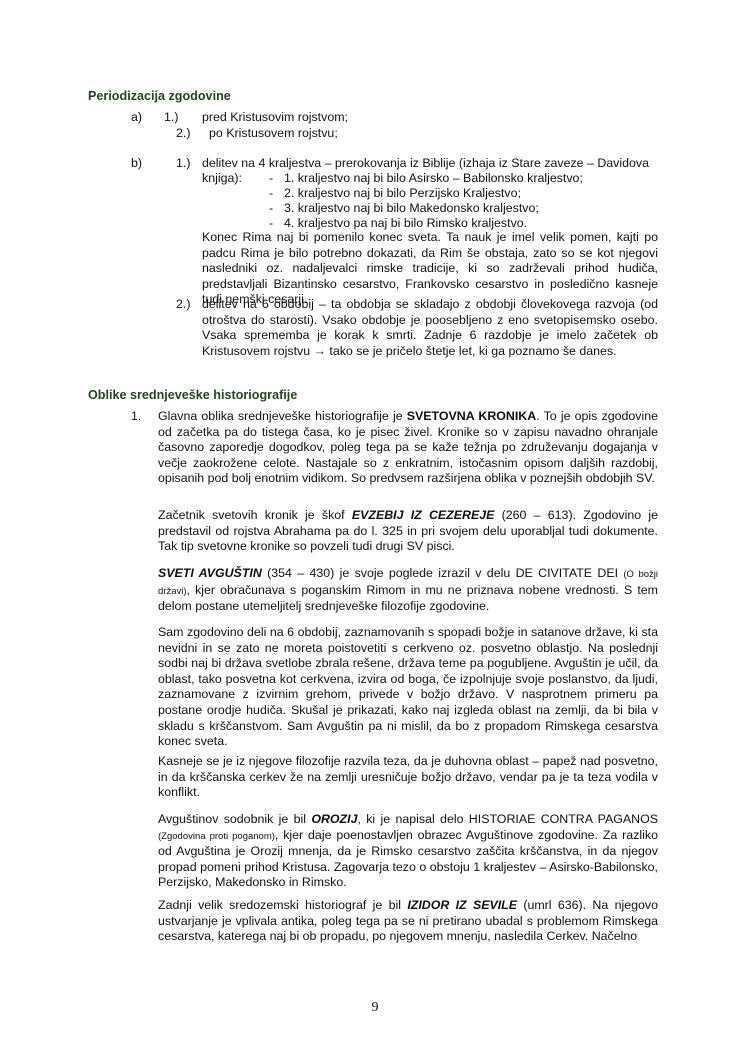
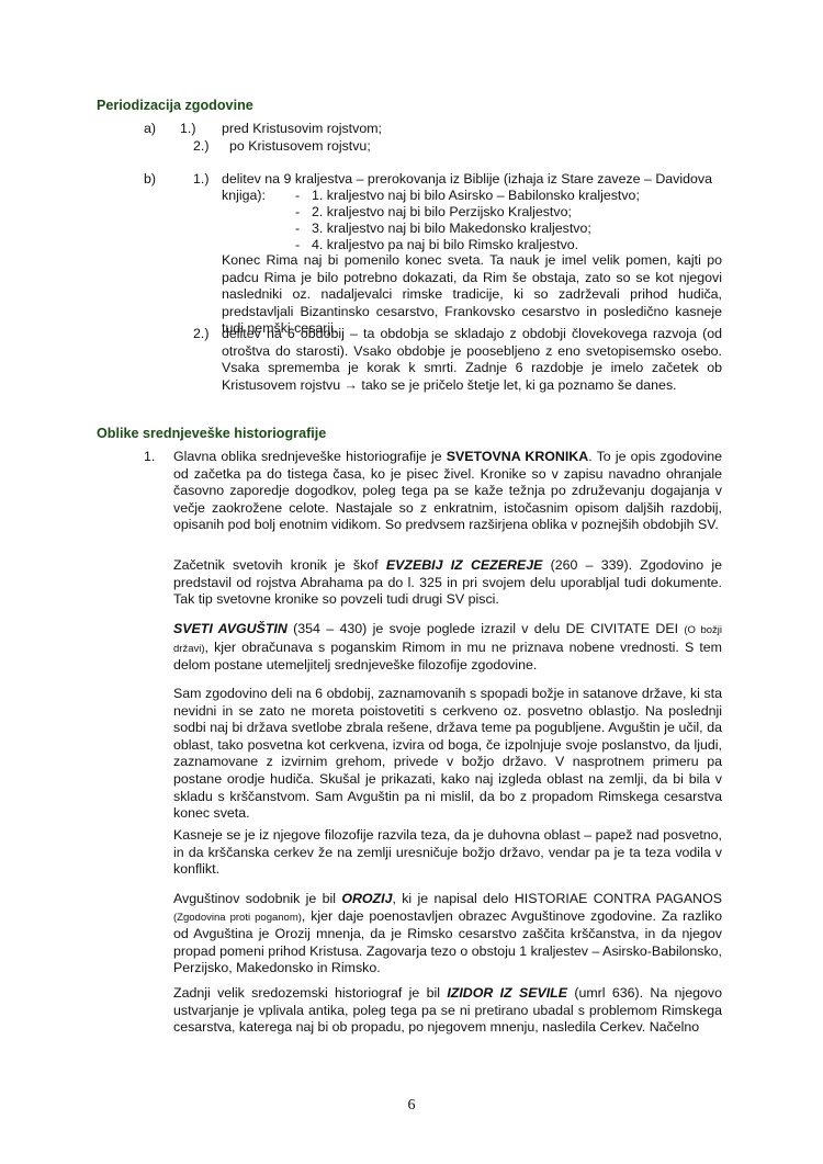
  Periodizacija zgodovine
  a)
  1.)
  pred Kristusovim rojstvom;
  2.)
  po Kristusovem rojstvu;
  b)
  1.)
- delitev na 4 kraljestva – prerokovanja iz Biblije (izhaja iz Stare zaveze – Davidova
+ delitev na 9 kraljestva – prerokovanja iz Biblije (izhaja iz Stare zaveze – Davidova
  knjiga):
  -
  1. kraljestvo naj bi bilo Asirsko – Babilonsko kraljestvo;
  -
  2. kraljestvo naj bi bilo Perzijsko Kraljestvo;
  -
  3. kraljestvo naj bi bilo Makedonsko kraljestvo;
  -
  4. kraljestvo pa naj bi bilo Rimsko kraljestvo.
  Konec Rima naj bi pomenilo konec sveta. Ta nauk je imel velik pomen, kajti po padcu Rima je bilo potrebno dokazati, da Rim še obstaja, zato so se kot njegovi nasledniki oz. nadaljevalci rimske tradicije, ki so zadrževali prihod hudiča, predstavljali Bizantinsko cesarstvo, Frankovsko cesarstvo in posledično kasneje tudi nemški cesarji.
  2.)
  delitev na 6 obdobij – ta obdobja se skladajo z obdobji človekovega razvoja (od otroštva do starosti). Vsako obdobje je poosebljeno z eno svetopisemsko osebo. Vsaka sprememba je korak k smrti. Zadnje 6 razdobje je imelo začetek ob Kristusovem rojstvu → tako se je pričelo štetje let, ki ga poznamo še danes.
  Oblike srednjeveške historiografije
  1.
  Glavna oblika srednjeveške historiografije je SVETOVNA KRONIKA. To je opis zgodovine od začetka pa do tistega časa, ko je pisec živel. Kronike so v zapisu navadno ohranjale časovno zaporedje dogodkov, poleg tega pa se kaže težnja po združevanju dogajanja v večje zaokrožene celote. Nastajale so z enkratnim, istočasnim opisom daljših razdobij, opisanih pod bolj enotnim vidikom. So predvsem razširjena oblika v poznejših obdobjih SV.
- Začetnik svetovih kronik je škof EVZEBIJ IZ CEZEREJE (260 – 613). Zgodovino je predstavil od rojstva Abrahama pa do l. 325 in pri svojem delu uporabljal tudi dokumente. Tak tip svetovne kronike so povzeli tudi drugi SV pisci.
+ Začetnik svetovih kronik je škof EVZEBIJ IZ CEZEREJE (260 – 339). Zgodovino je predstavil od rojstva Abrahama pa do l. 325 in pri svojem delu uporabljal tudi dokumente. Tak tip svetovne kronike so povzeli tudi drugi SV pisci.
  SVETI AVGUŠTIN (354 – 430) je svoje poglede izrazil v delu DE CIVITATE DEI (O božji državi), kjer obračunava s poganskim Rimom in mu ne priznava nobene vrednosti. S tem delom postane utemeljitelj srednjeveške filozofije zgodovine.
  Sam zgodovino deli na 6 obdobij, zaznamovanih s spopadi božje in satanove države, ki sta nevidni in se zato ne moreta poistovetiti s cerkveno oz. posvetno oblastjo. Na poslednji sodbi naj bi država svetlobe zbrala rešene, država teme pa pogubljene. Avguštin je učil, da oblast, tako posvetna kot cerkvena, izvira od boga, če izpolnjuje svoje poslanstvo, da ljudi, zaznamovane z izvirnim grehom, privede v božjo državo. V nasprotnem primeru pa postane orodje hudiča. Skušal je prikazati, kako naj izgleda oblast na zemlji, da bi bila v skladu s krščanstvom. Sam Avguštin pa ni mislil, da bo z propadom Rimskega cesarstva konec sveta.
  Kasneje se je iz njegove filozofije razvila teza, da je duhovna oblast – papež nad posvetno, in da krščanska cerkev že na zemlji uresničuje božjo državo, vendar pa je ta teza vodila v konflikt.
  Avguštinov sodobnik je bil OROZIJ, ki je napisal delo HISTORIAE CONTRA PAGANOS (Zgodovina proti poganom), kjer daje poenostavljen obrazec Avguštinove zgodovine. Za razliko od Avguština je Orozij mnenja, da je Rimsko cesarstvo zaščita krščanstva, in da njegov propad pomeni prihod Kristusa. Zagovarja tezo o obstoju 1 kraljestev – Asirsko-Babilonsko, Perzijsko, Makedonsko in Rimsko.
  Zadnji velik sredozemski historiograf je bil IZIDOR IZ SEVILE (umrl 636). Na njegovo ustvarjanje je vplivala antika, poleg tega pa se ni pretirano ubadal s problemom Rimskega cesarstva, katerega naj bi ob propadu, po njegovem mnenju, nasledila Cerkev. Načelno
- 9
+ 6
